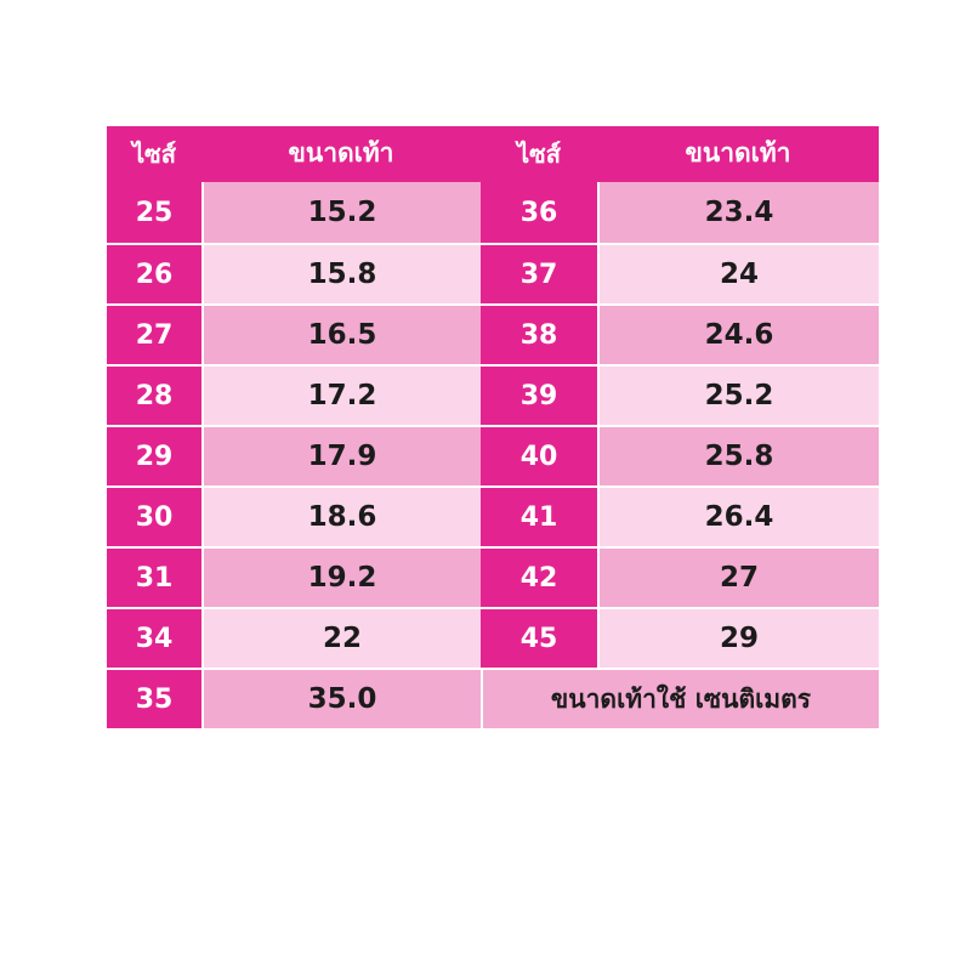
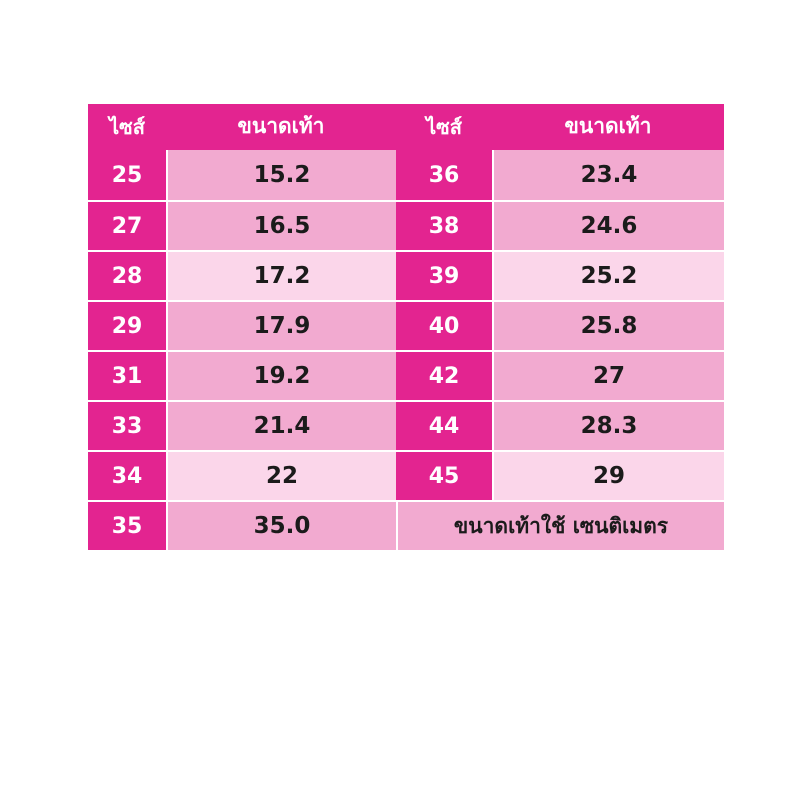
  ไซส์	ขนาดเท้า	ไซส์	ขนาดเท้า
  25	15.2	36	23.4
- 26	15.8	37	24
  27	16.5	38	24.6
  28	17.2	39	25.2
  29	17.9	40	25.8
- 30	18.6	41	26.4
  31	19.2	42	27
+ 33	21.4	44	28.3
  34	22	45	29
  35	35.0	ขนาดเท้าใช้ เซนติเมตร
